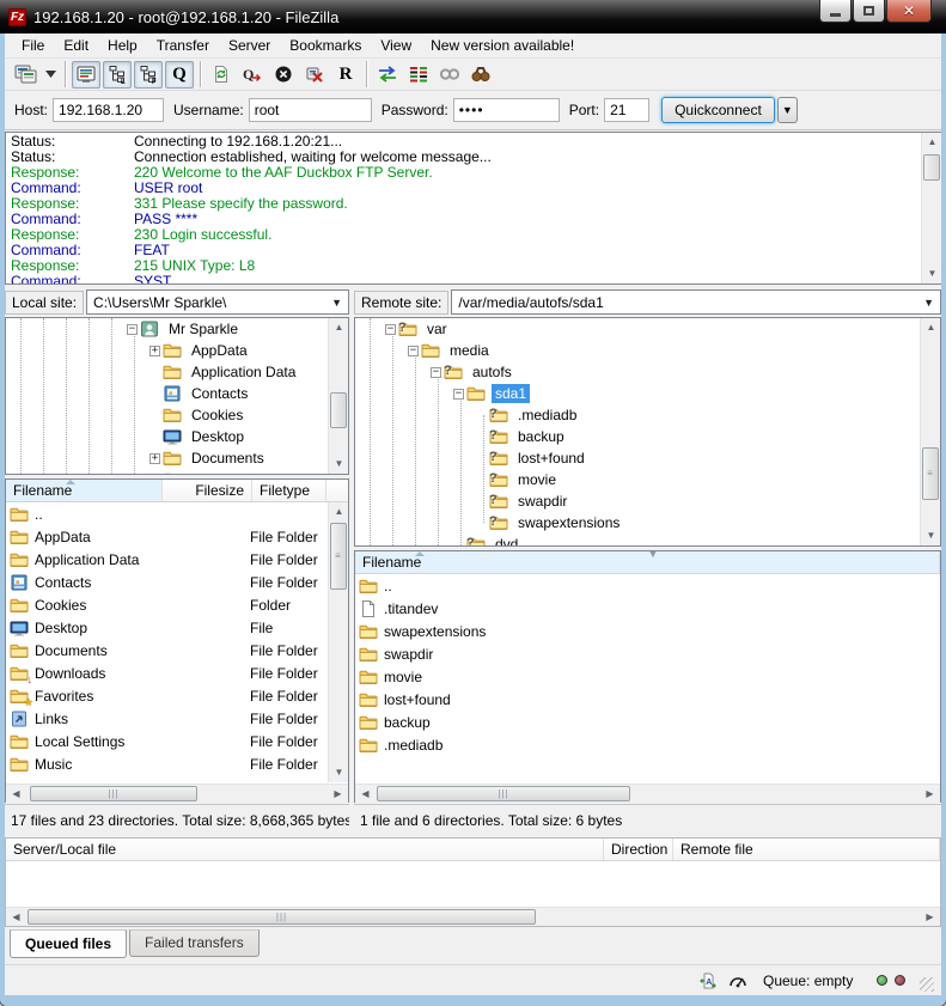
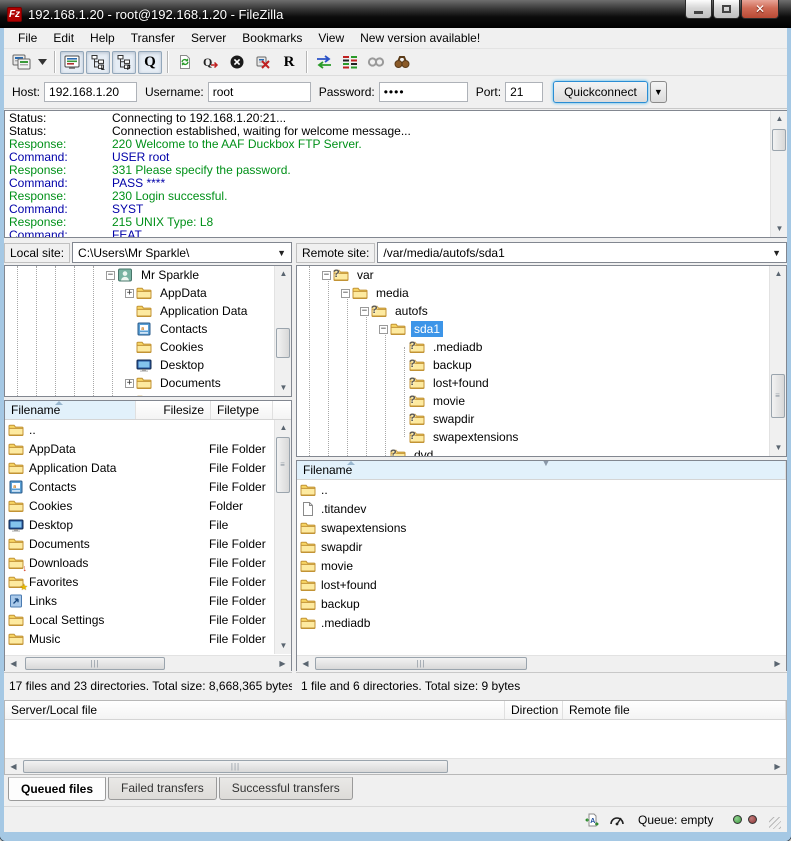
  Fz
  192.168.1.20 - root@192.168.1.20 - FileZilla
  ✕
  File
  Edit
  Help
  Transfer
  Server
  Bookmarks
  View
  New version available!
  Q
  Q
  R
  Host:
  192.168.1.20
  Username:
  root
  Password:
  ••••
  Port:
  21
  Quickconnect
  ▼
  Status:
  Connecting to 192.168.1.20:21...
  Status:
  Connection established, waiting for welcome message...
  Response:
  220 Welcome to the AAF Duckbox FTP Server.
  Command:
  USER root
  Response:
  331 Please specify the password.
  Command:
  PASS ****
  Response:
  230 Login successful.
  Command:
- FEAT
+ SYST
  Response:
  215 UNIX Type: L8
  Command:
- SYST
+ FEAT
  ▲
  ▼
  Local site:
  C:\Users\Mr Sparkle\
  ▼
  Remote site:
  /var/media/autofs/sda1
  ▼
  −
  Mr Sparkle
  +
  AppData
  Application Data
  Contacts
  Cookies
  Desktop
  +
  Documents
  ▲
  ▼
  −
  ?
  var
  −
  media
  −
  ?
  autofs
  −
  sda1
  ?
  .mediadb
  ?
  backup
  ?
  lost+found
  ?
  movie
  ?
  swapdir
  ?
  swapextensions
  ?
  dvd
  ▲
  ≡
  ▼
  Filename
  Filesize
  Filetype
  ..
  AppData
  File Folder
  Application Data
  File Folder
  Contacts
  File Folder
  Cookies
  Folder
  Desktop
  File
  Documents
  File Folder
  ↓
  Downloads
  File Folder
  ★
  Favorites
  File Folder
  Links
  File Folder
  Local Settings
  File Folder
  Music
  File Folder
  ▲
  ≡
  ▼
  ◀
  |||
  ▶
  ▼
  Filename
  ..
  .titandev
  swapextensions
  swapdir
  movie
  lost+found
  backup
  .mediadb
  ◀
  |||
  ▶
  17 files and 23 directories. Total size: 8,668,365 bytes
- 1 file and 6 directories. Total size: 6 bytes
+ 1 file and 6 directories. Total size: 9 bytes
  Server/Local file
  Direction
  Remote file
  ◀
  |||
  ▶
  Queued files
  Failed transfers
+ Successful transfers
  Queue: empty
